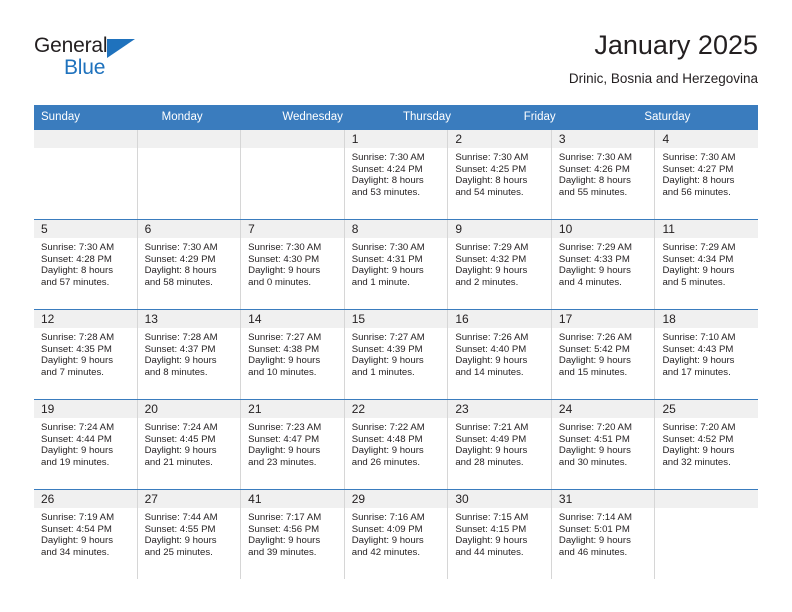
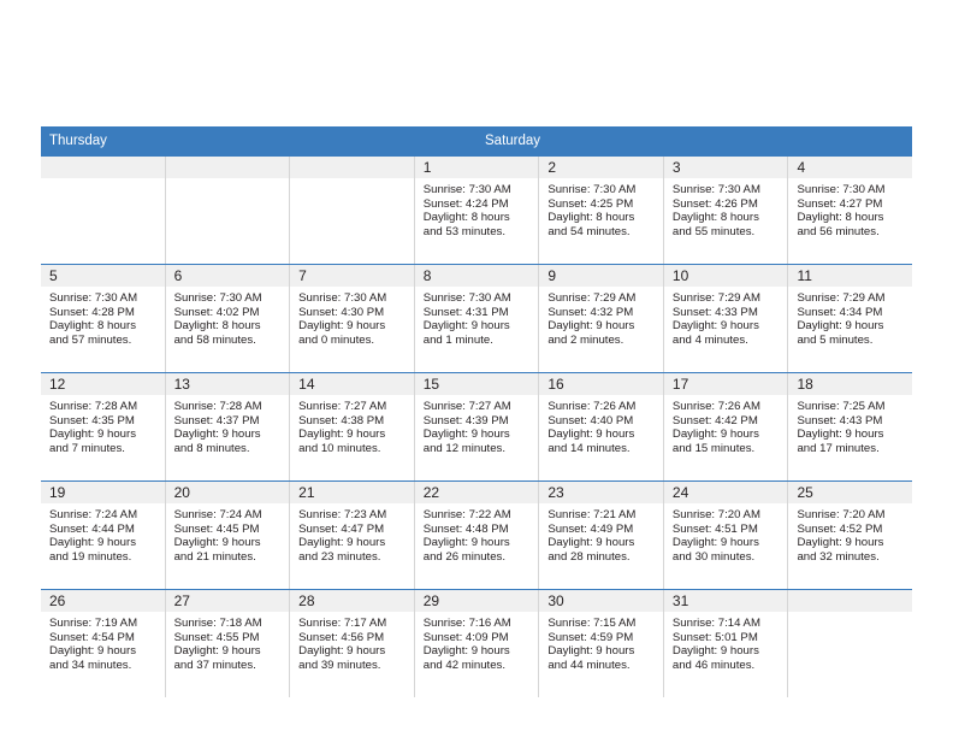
- General
- Blue
- January 2025
- Drinic, Bosnia and Herzegovina
- Sunday
- Monday
- Wednesday
  Thursday
- Friday
  Saturday
  1
  Sunrise: 7:30 AM
  Sunset: 4:24 PM
  Daylight: 8 hours
  and 53 minutes.
  2
  Sunrise: 7:30 AM
  Sunset: 4:25 PM
  Daylight: 8 hours
  and 54 minutes.
  3
  Sunrise: 7:30 AM
  Sunset: 4:26 PM
  Daylight: 8 hours
  and 55 minutes.
  4
  Sunrise: 7:30 AM
  Sunset: 4:27 PM
  Daylight: 8 hours
  and 56 minutes.
  5
  Sunrise: 7:30 AM
  Sunset: 4:28 PM
  Daylight: 8 hours
  and 57 minutes.
  6
  Sunrise: 7:30 AM
- Sunset: 4:29 PM
+ Sunset: 4:02 PM
  Daylight: 8 hours
  and 58 minutes.
  7
  Sunrise: 7:30 AM
  Sunset: 4:30 PM
  Daylight: 9 hours
  and 0 minutes.
  8
  Sunrise: 7:30 AM
  Sunset: 4:31 PM
  Daylight: 9 hours
  and 1 minute.
  9
  Sunrise: 7:29 AM
  Sunset: 4:32 PM
  Daylight: 9 hours
  and 2 minutes.
  10
  Sunrise: 7:29 AM
  Sunset: 4:33 PM
  Daylight: 9 hours
  and 4 minutes.
  11
  Sunrise: 7:29 AM
  Sunset: 4:34 PM
  Daylight: 9 hours
  and 5 minutes.
  12
  Sunrise: 7:28 AM
  Sunset: 4:35 PM
  Daylight: 9 hours
  and 7 minutes.
  13
  Sunrise: 7:28 AM
  Sunset: 4:37 PM
  Daylight: 9 hours
  and 8 minutes.
  14
  Sunrise: 7:27 AM
  Sunset: 4:38 PM
  Daylight: 9 hours
  and 10 minutes.
  15
  Sunrise: 7:27 AM
  Sunset: 4:39 PM
  Daylight: 9 hours
- and 1 minutes.
+ and 12 minutes.
  16
  Sunrise: 7:26 AM
  Sunset: 4:40 PM
  Daylight: 9 hours
  and 14 minutes.
  17
  Sunrise: 7:26 AM
- Sunset: 5:42 PM
+ Sunset: 4:42 PM
  Daylight: 9 hours
  and 15 minutes.
  18
- Sunrise: 7:10 AM
+ Sunrise: 7:25 AM
  Sunset: 4:43 PM
  Daylight: 9 hours
  and 17 minutes.
  19
  Sunrise: 7:24 AM
  Sunset: 4:44 PM
  Daylight: 9 hours
  and 19 minutes.
  20
  Sunrise: 7:24 AM
  Sunset: 4:45 PM
  Daylight: 9 hours
  and 21 minutes.
  21
  Sunrise: 7:23 AM
  Sunset: 4:47 PM
  Daylight: 9 hours
  and 23 minutes.
  22
  Sunrise: 7:22 AM
  Sunset: 4:48 PM
  Daylight: 9 hours
  and 26 minutes.
  23
  Sunrise: 7:21 AM
  Sunset: 4:49 PM
  Daylight: 9 hours
  and 28 minutes.
  24
  Sunrise: 7:20 AM
  Sunset: 4:51 PM
  Daylight: 9 hours
  and 30 minutes.
  25
  Sunrise: 7:20 AM
  Sunset: 4:52 PM
  Daylight: 9 hours
  and 32 minutes.
  26
  Sunrise: 7:19 AM
  Sunset: 4:54 PM
  Daylight: 9 hours
  and 34 minutes.
  27
- Sunrise: 7:44 AM
+ Sunrise: 7:18 AM
  Sunset: 4:55 PM
  Daylight: 9 hours
- and 25 minutes.
+ and 37 minutes.
- 41
+ 28
  Sunrise: 7:17 AM
  Sunset: 4:56 PM
  Daylight: 9 hours
  and 39 minutes.
  29
  Sunrise: 7:16 AM
  Sunset: 4:09 PM
  Daylight: 9 hours
  and 42 minutes.
  30
  Sunrise: 7:15 AM
- Sunset: 4:15 PM
+ Sunset: 4:59 PM
  Daylight: 9 hours
  and 44 minutes.
  31
  Sunrise: 7:14 AM
  Sunset: 5:01 PM
  Daylight: 9 hours
  and 46 minutes.
